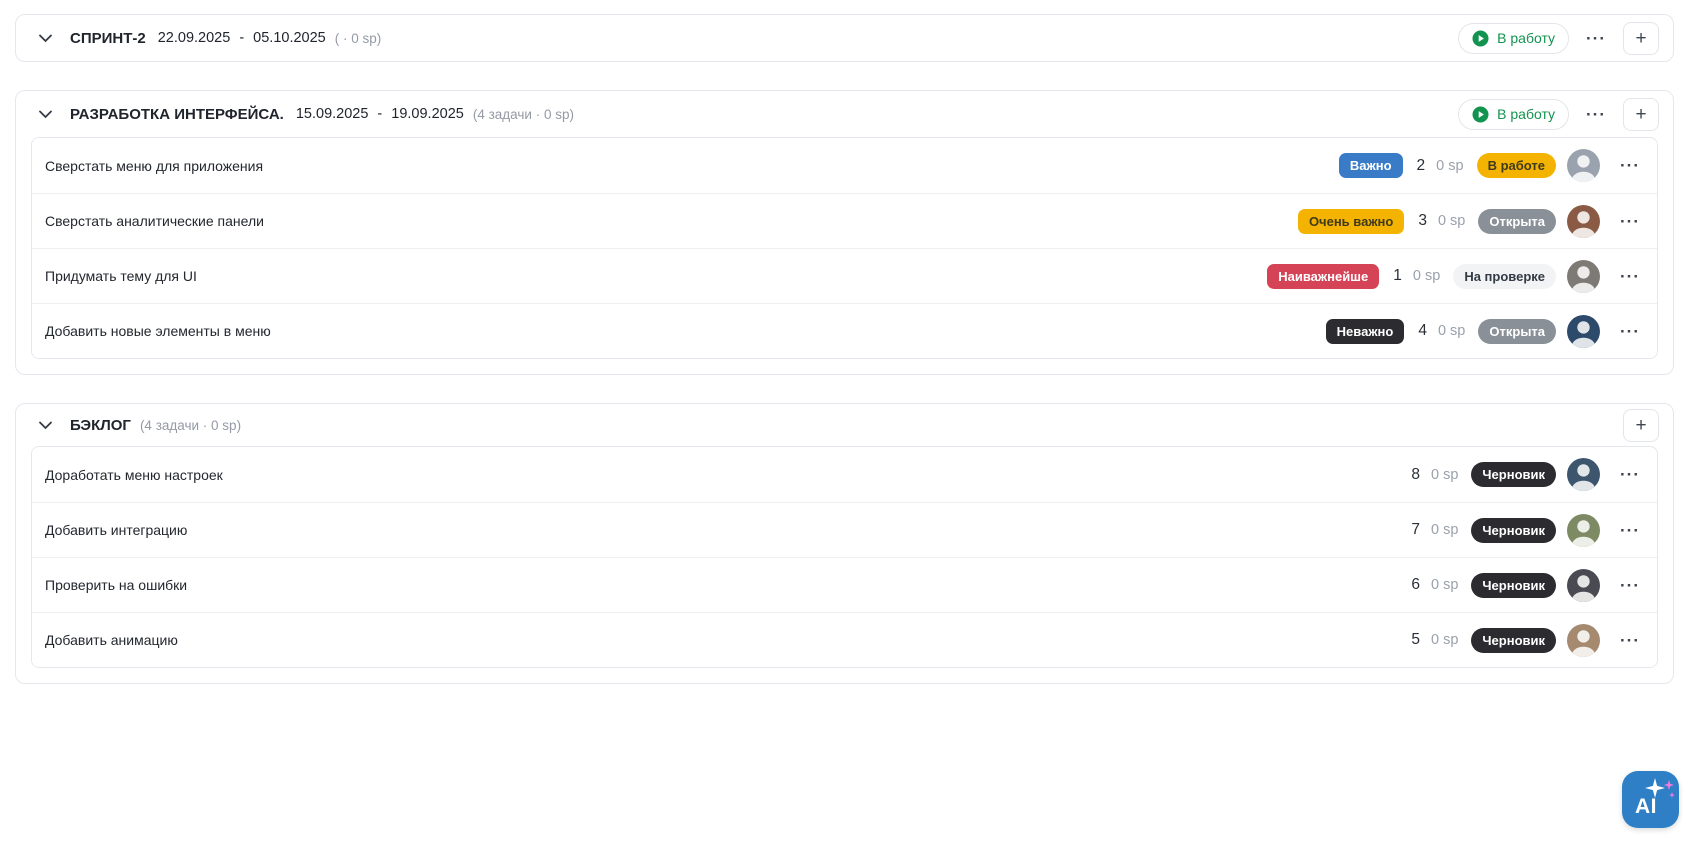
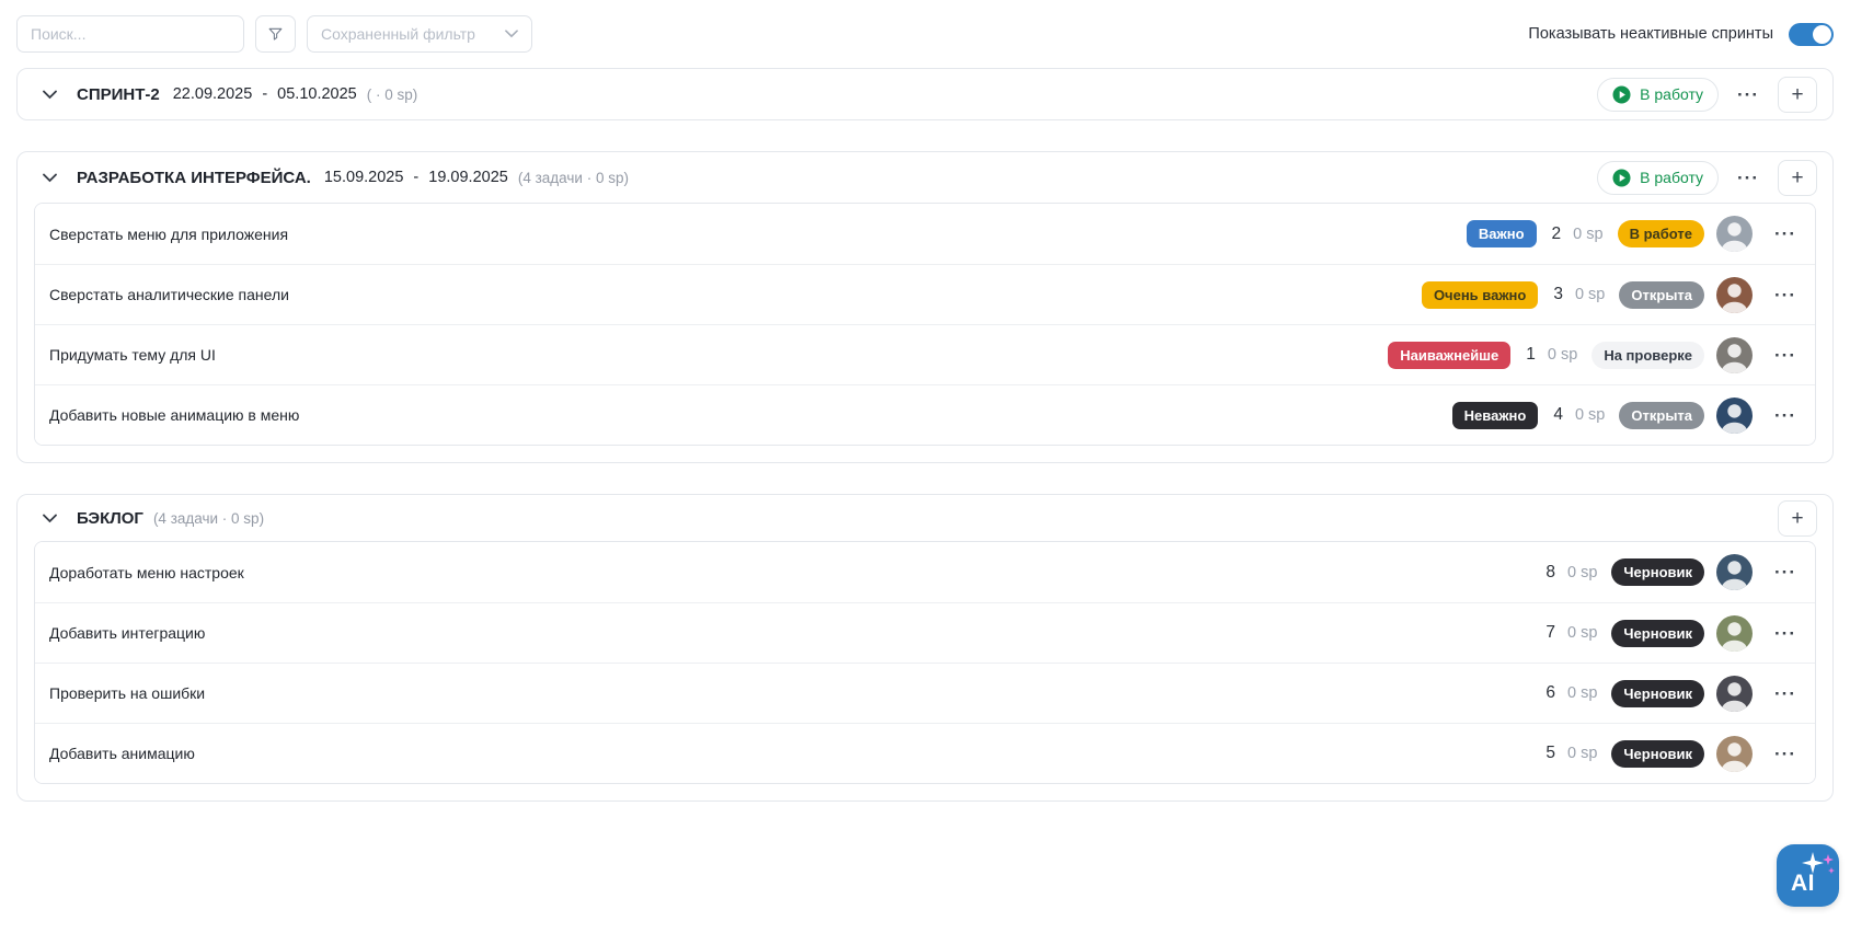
+ Поиск...
+ Сохраненный фильтр
+ Показывать неактивные спринты
  СПРИНТ-2
  22.09.2025
  -
  05.10.2025
  ( · 0 sp)
  В работу
  ···
  +
  РАЗРАБОТКА ИНТЕРФЕЙСА.
  15.09.2025
  -
  19.09.2025
  (4 задачи · 0 sp)
  В работу
  ···
  +
  Сверстать меню для приложения
  Важно
  2
  0 sp
  В работе
  ···
  Сверстать аналитические панели
  Очень важно
  3
  0 sp
  Открыта
  ···
  Придумать тему для UI
  Наиважнейше
  1
  0 sp
  На проверке
  ···
- Добавить новые элементы в меню
+ Добавить новые анимацию в меню
  Неважно
  4
  0 sp
  Открыта
  ···
  БЭКЛОГ
  (4 задачи · 0 sp)
  +
  Доработать меню настроек
  8
  0 sp
  Черновик
  ···
  Добавить интеграцию
  7
  0 sp
  Черновик
  ···
  Проверить на ошибки
  6
  0 sp
  Черновик
  ···
  Добавить анимацию
  5
  0 sp
  Черновик
  ···
  AI
